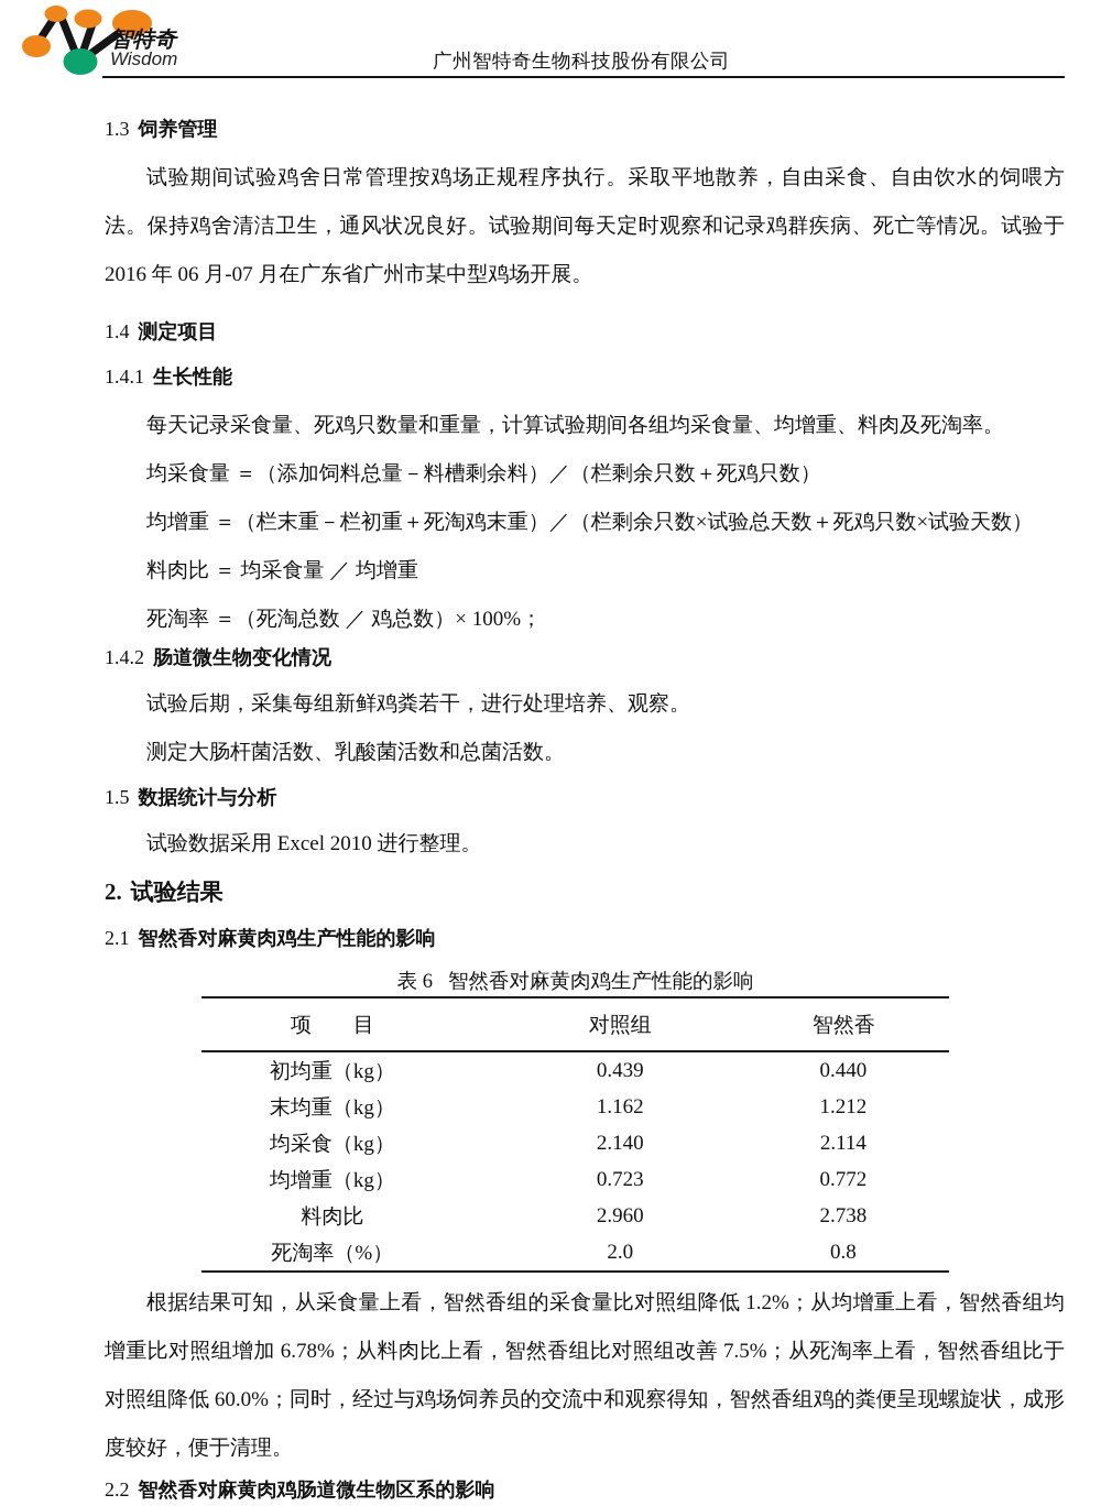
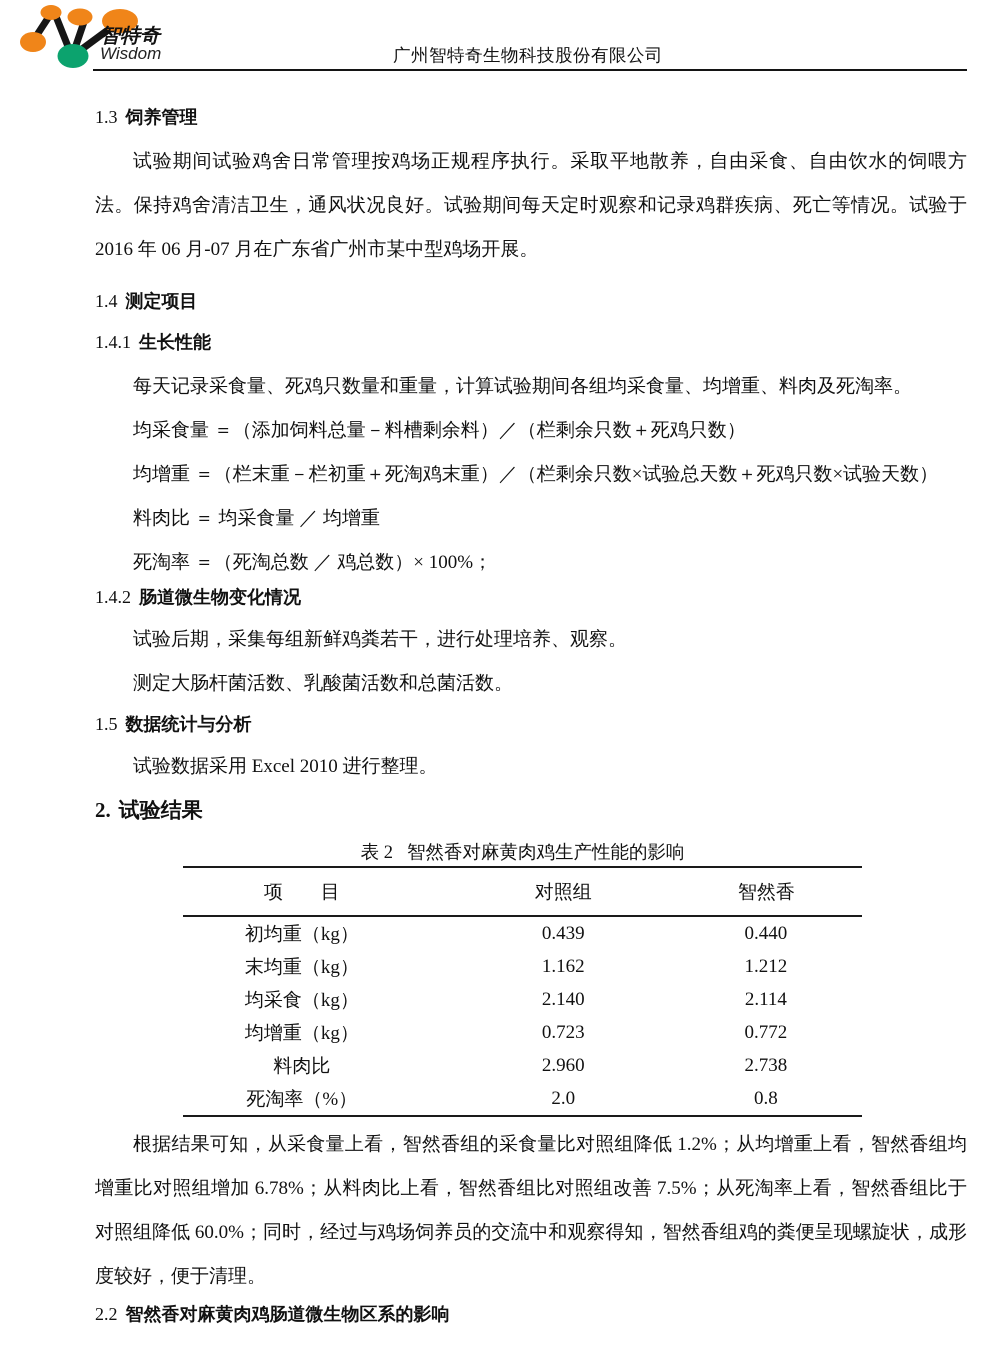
  智特奇
  Wisdom
  广州智特奇生物科技股份有限公司
  1.3 饲养管理
  试验期间试验鸡舍日常管理按鸡场正规程序执行。采取平地散养，自由采食、自由饮水的饲喂方法。保持鸡舍清洁卫生，通风状况良好。试验期间每天定时观察和记录鸡群疾病、死亡等情况。试验于 2016 年 06 月-07 月在广东省广州市某中型鸡场开展。
  1.4 测定项目
  1.4.1 生长性能
  每天记录采食量、死鸡只数量和重量，计算试验期间各组均采食量、均增重、料肉及死淘率。
  均采食量 ＝（添加饲料总量－料槽剩余料）／（栏剩余只数＋死鸡只数）
  均增重 ＝（栏末重－栏初重＋死淘鸡末重）／（栏剩余只数×试验总天数＋死鸡只数×试验天数）
  料肉比 ＝ 均采食量 ／ 均增重
  死淘率 ＝（死淘总数 ／ 鸡总数）× 100%；
  1.4.2 肠道微生物变化情况
  试验后期，采集每组新鲜鸡粪若干，进行处理培养、观察。
  测定大肠杆菌活数、乳酸菌活数和总菌活数。
  1.5 数据统计与分析
  试验数据采用 Excel 2010 进行整理。
  2. 试验结果
- 2.1 智然香对麻黄肉鸡生产性能的影响
- 表 6 智然香对麻黄肉鸡生产性能的影响
+ 表 2 智然香对麻黄肉鸡生产性能的影响
  项 目	对照组	智然香
  初均重（kg）	0.439	0.440
  末均重（kg）	1.162	1.212
  均采食（kg）	2.140	2.114
  均增重（kg）	0.723	0.772
  料肉比	2.960	2.738
  死淘率（%）	2.0	0.8
  根据结果可知，从采食量上看，智然香组的采食量比对照组降低 1.2%；从均增重上看，智然香组均增重比对照组增加 6.78%；从料肉比上看，智然香组比对照组改善 7.5%；从死淘率上看，智然香组比于对照组降低 60.0%；同时，经过与鸡场饲养员的交流中和观察得知，智然香组鸡的粪便呈现螺旋状，成形度较好，便于清理。
  2.2 智然香对麻黄肉鸡肠道微生物区系的影响
